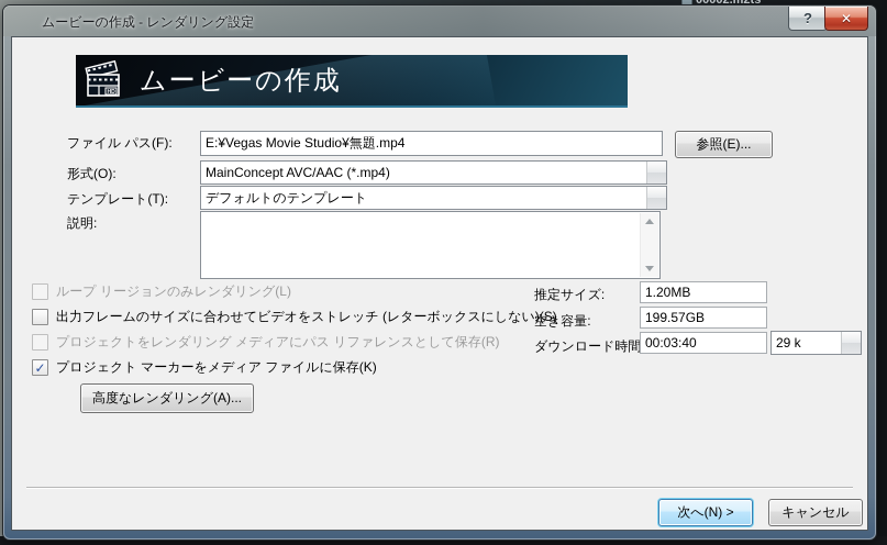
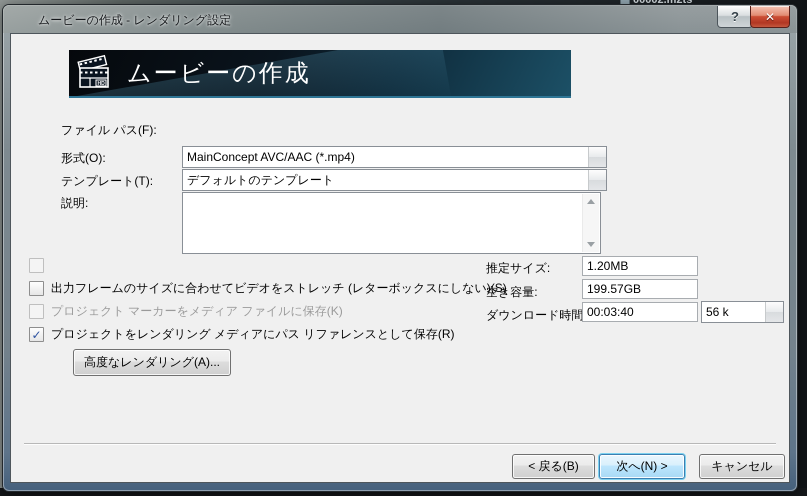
  00002.m2ts
  ムービーの作成 - レンダリング設定
  ?
  ✕
  ムービーの作成
  ファイル パス(F):
- E:¥Vegas Movie Studio¥無題.mp4
- 参照(E)...
  形式(O):
  MainConcept AVC/AAC (*.mp4)
  テンプレート(T):
  デフォルトのテンプレート
  説明:
- ループ リージョンのみレンダリング(L)
  出力フレームのサイズに合わせてビデオをストレッチ (レターボックスにしない)(S)
- プロジェクトをレンダリング メディアにパス リファレンスとして保存(R)
+ プロジェクト マーカーをメディア ファイルに保存(K)
  ✓
- プロジェクト マーカーをメディア ファイルに保存(K)
+ プロジェクトをレンダリング メディアにパス リファレンスとして保存(R)
  推定サイズ:
  1.20MB
  空き容量:
  199.57GB
  00:03:40
- 29 k
+ 56 k
  高度なレンダリング(A)...
+ < 戻る(B)
  次へ(N) >
  キャンセル
